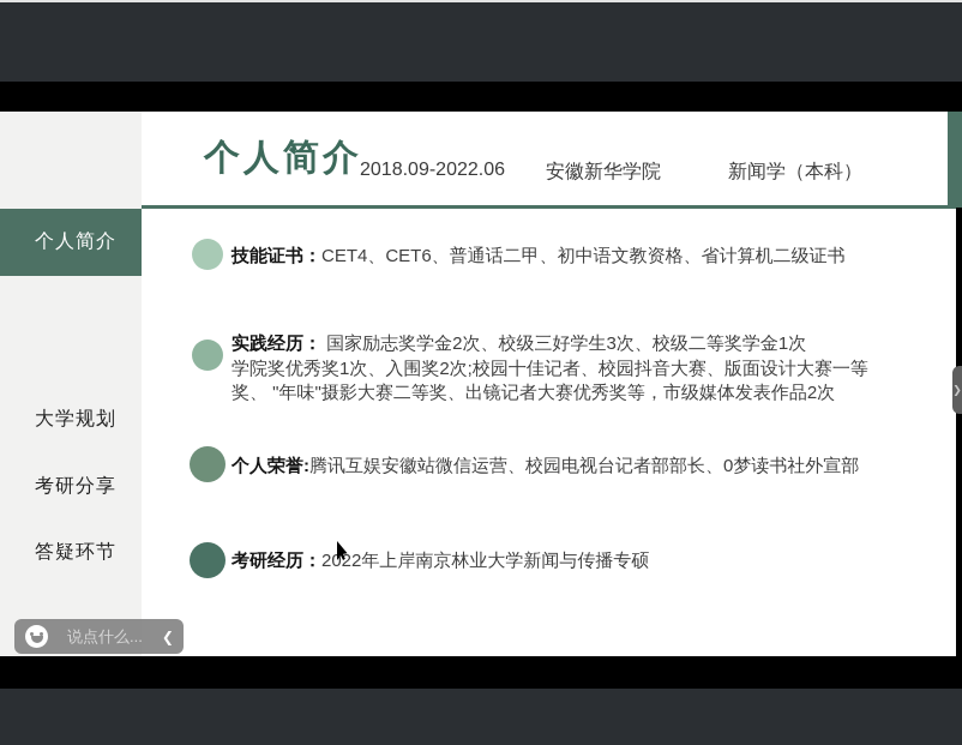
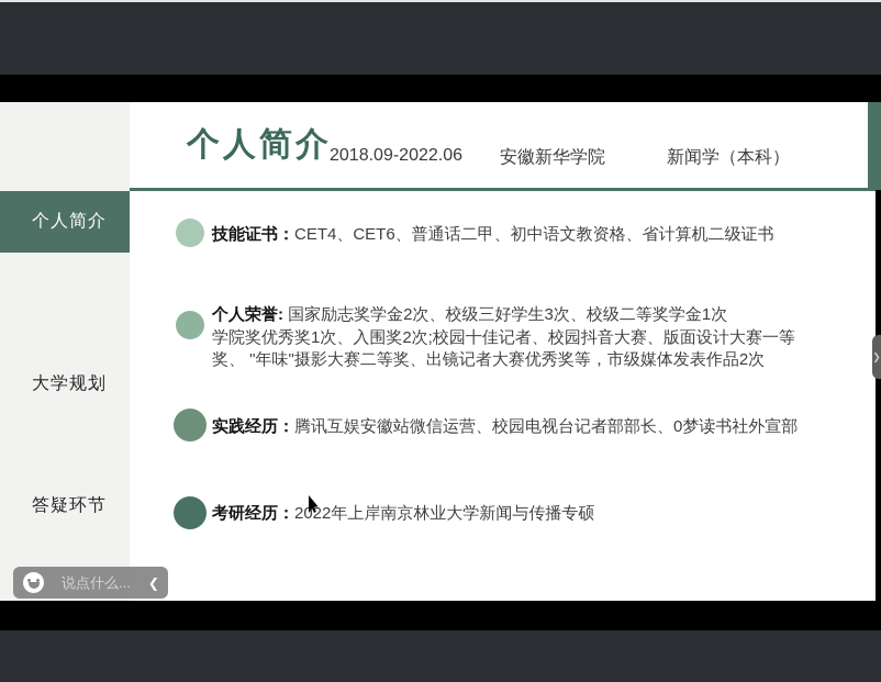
  个人简介
  2018.09-2022.06
  安徽新华学院
  新闻学（本科）
  个人简介
  大学规划
- 考研分享
  答疑环节
  技能证书：CET4、CET6、普通话二甲、初中语文教资格、省计算机二级证书
- 实践经历： 国家励志奖学金2次、校级三好学生3次、校级二等奖学金1次
+ 个人荣誉: 国家励志奖学金2次、校级三好学生3次、校级二等奖学金1次
  学院奖优秀奖1次、入围奖2次;校园十佳记者、校园抖音大赛、版面设计大赛一等
  奖、 "年味"摄影大赛二等奖、出镜记者大赛优秀奖等，市级媒体发表作品2次
- 个人荣誉:腾讯互娱安徽站微信运营、校园电视台记者部部长、0梦读书社外宣部
+ 实践经历：腾讯互娱安徽站微信运营、校园电视台记者部部长、0梦读书社外宣部
  考研经历：2022年上岸南京林业大学新闻与传播专硕
  说点什么...
  ❮
  ❯
